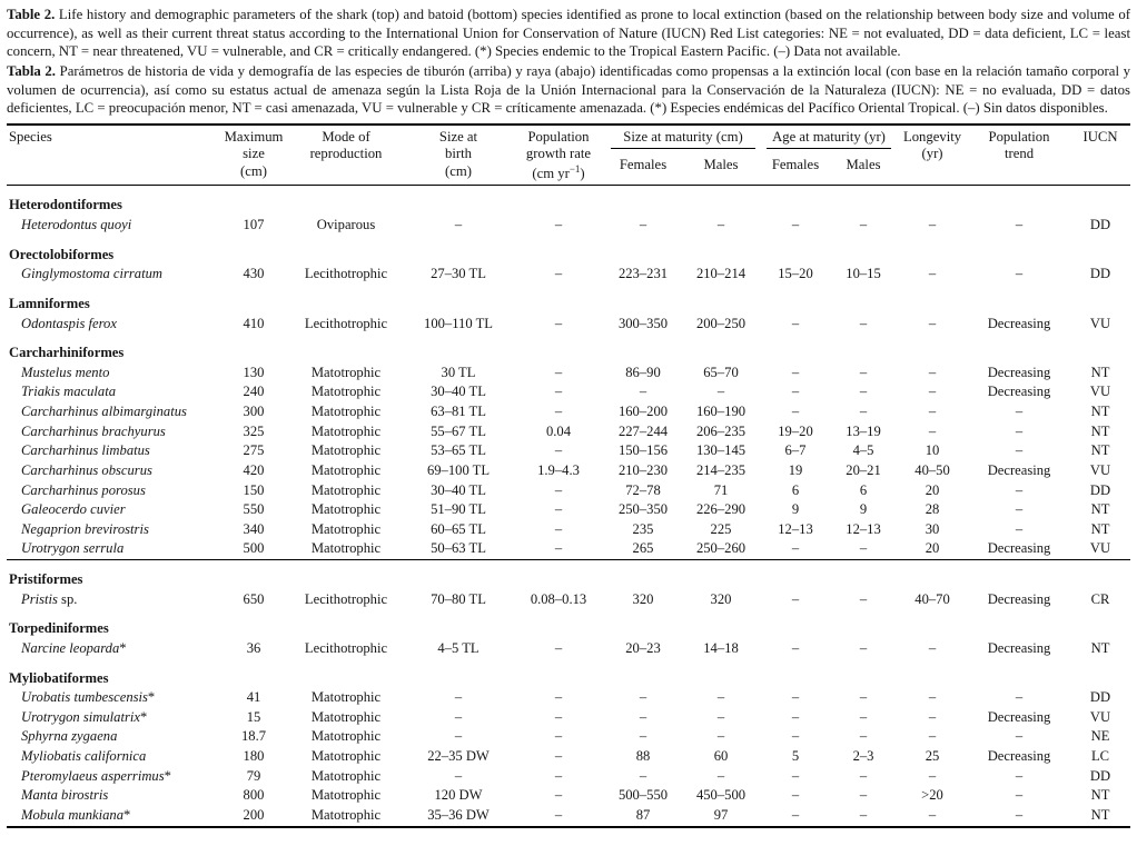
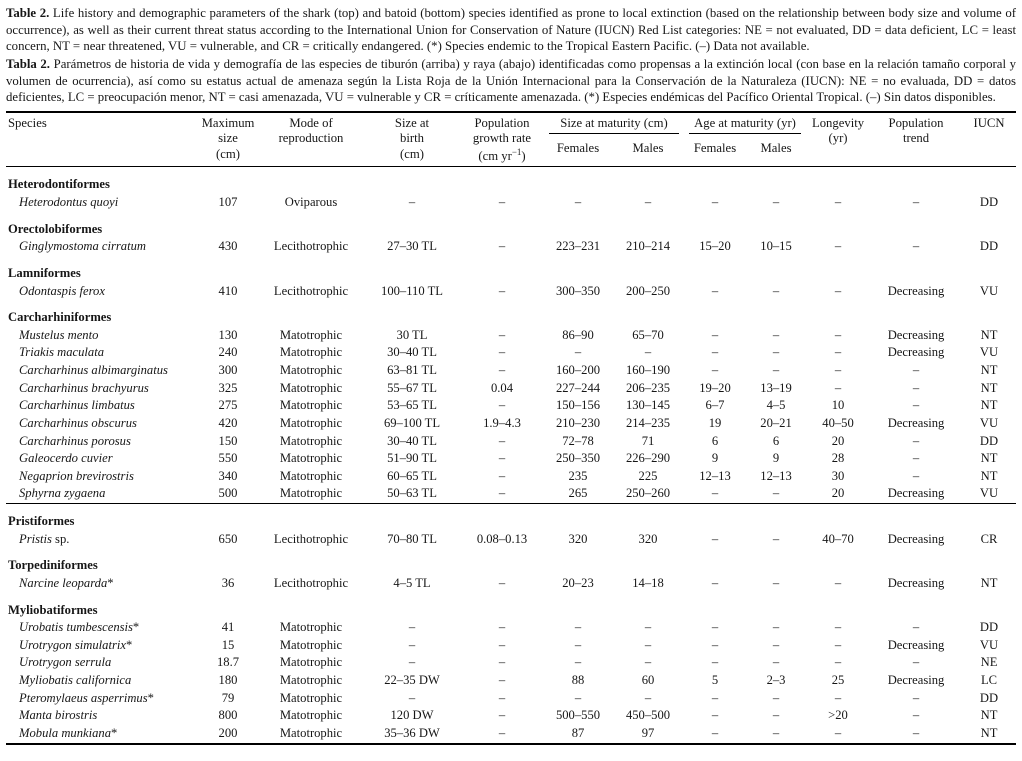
  Table 2. Life history and demographic parameters of the shark (top) and batoid (bottom) species identified as prone to local extinction (based on the relationship between body size and volume of occurrence), as well as their current threat status according to the International Union for Conservation of Nature (IUCN) Red List categories: NE = not evaluated, DD = data deficient, LC = least concern, NT = near threatened, VU = vulnerable, and CR = critically endangered. (*) Species endemic to the Tropical Eastern Pacific. (–) Data not available.
  Tabla 2. Parámetros de historia de vida y demografía de las especies de tiburón (arriba) y raya (abajo) identificadas como propensas a la extinción local (con base en la relación tamaño corporal y volumen de ocurrencia), así como su estatus actual de amenaza según la Lista Roja de la Unión Internacional para la Conservación de la Naturaleza (IUCN): NE = no evaluada, DD = datos deficientes, LC = preocupación menor, NT = casi amenazada, VU = vulnerable y CR = críticamente amenazada. (*) Especies endémicas del Pacífico Oriental Tropical. (–) Sin datos disponibles.
  Species	Maximum size (cm)	Mode of reproduction	Size at birth (cm)	Population growth rate (cm yr−1)	Size at maturity (cm)	Age at maturity (yr)	Longevity (yr)	Population trend	IUCN
  Females	Males	Females	Males
  Heterodontiformes
  Heterodontus quoyi	107	Oviparous	–	–	–	–	–	–	–	–	DD
  Orectolobiformes
  Ginglymostoma cirratum	430	Lecithotrophic	27–30 TL	–	223–231	210–214	15–20	10–15	–	–	DD
  Lamniformes
  Odontaspis ferox	410	Lecithotrophic	100–110 TL	–	300–350	200–250	–	–	–	Decreasing	VU
  Carcharhiniformes
  Mustelus mento	130	Matotrophic	30 TL	–	86–90	65–70	–	–	–	Decreasing	NT
  Triakis maculata	240	Matotrophic	30–40 TL	–	–	–	–	–	–	Decreasing	VU
  Carcharhinus albimarginatus	300	Matotrophic	63–81 TL	–	160–200	160–190	–	–	–	–	NT
  Carcharhinus brachyurus	325	Matotrophic	55–67 TL	0.04	227–244	206–235	19–20	13–19	–	–	NT
  Carcharhinus limbatus	275	Matotrophic	53–65 TL	–	150–156	130–145	6–7	4–5	10	–	NT
  Carcharhinus obscurus	420	Matotrophic	69–100 TL	1.9–4.3	210–230	214–235	19	20–21	40–50	Decreasing	VU
  Carcharhinus porosus	150	Matotrophic	30–40 TL	–	72–78	71	6	6	20	–	DD
  Galeocerdo cuvier	550	Matotrophic	51–90 TL	–	250–350	226–290	9	9	28	–	NT
  Negaprion brevirostris	340	Matotrophic	60–65 TL	–	235	225	12–13	12–13	30	–	NT
- Urotrygon serrula	500	Matotrophic	50–63 TL	–	265	250–260	–	–	20	Decreasing	VU
+ Sphyrna zygaena	500	Matotrophic	50–63 TL	–	265	250–260	–	–	20	Decreasing	VU
  Pristiformes
  Pristis sp.	650	Lecithotrophic	70–80 TL	0.08–0.13	320	320	–	–	40–70	Decreasing	CR
  Torpediniformes
  Narcine leoparda*	36	Lecithotrophic	4–5 TL	–	20–23	14–18	–	–	–	Decreasing	NT
  Myliobatiformes
  Urobatis tumbescensis*	41	Matotrophic	–	–	–	–	–	–	–	–	DD
  Urotrygon simulatrix*	15	Matotrophic	–	–	–	–	–	–	–	Decreasing	VU
- Sphyrna zygaena	18.7	Matotrophic	–	–	–	–	–	–	–	–	NE
+ Urotrygon serrula	18.7	Matotrophic	–	–	–	–	–	–	–	–	NE
  Myliobatis californica	180	Matotrophic	22–35 DW	–	88	60	5	2–3	25	Decreasing	LC
  Pteromylaeus asperrimus*	79	Matotrophic	–	–	–	–	–	–	–	–	DD
  Manta birostris	800	Matotrophic	120 DW	–	500–550	450–500	–	–	>20	–	NT
  Mobula munkiana*	200	Matotrophic	35–36 DW	–	87	97	–	–	–	–	NT
